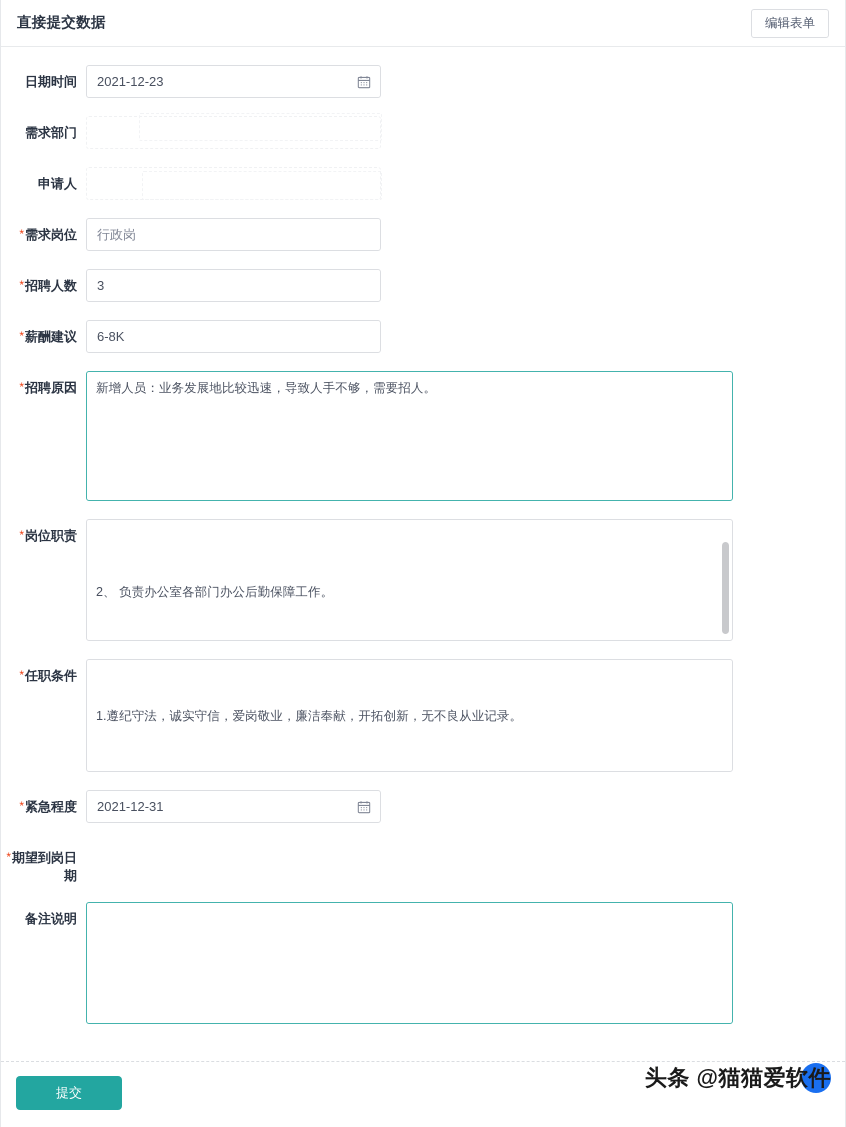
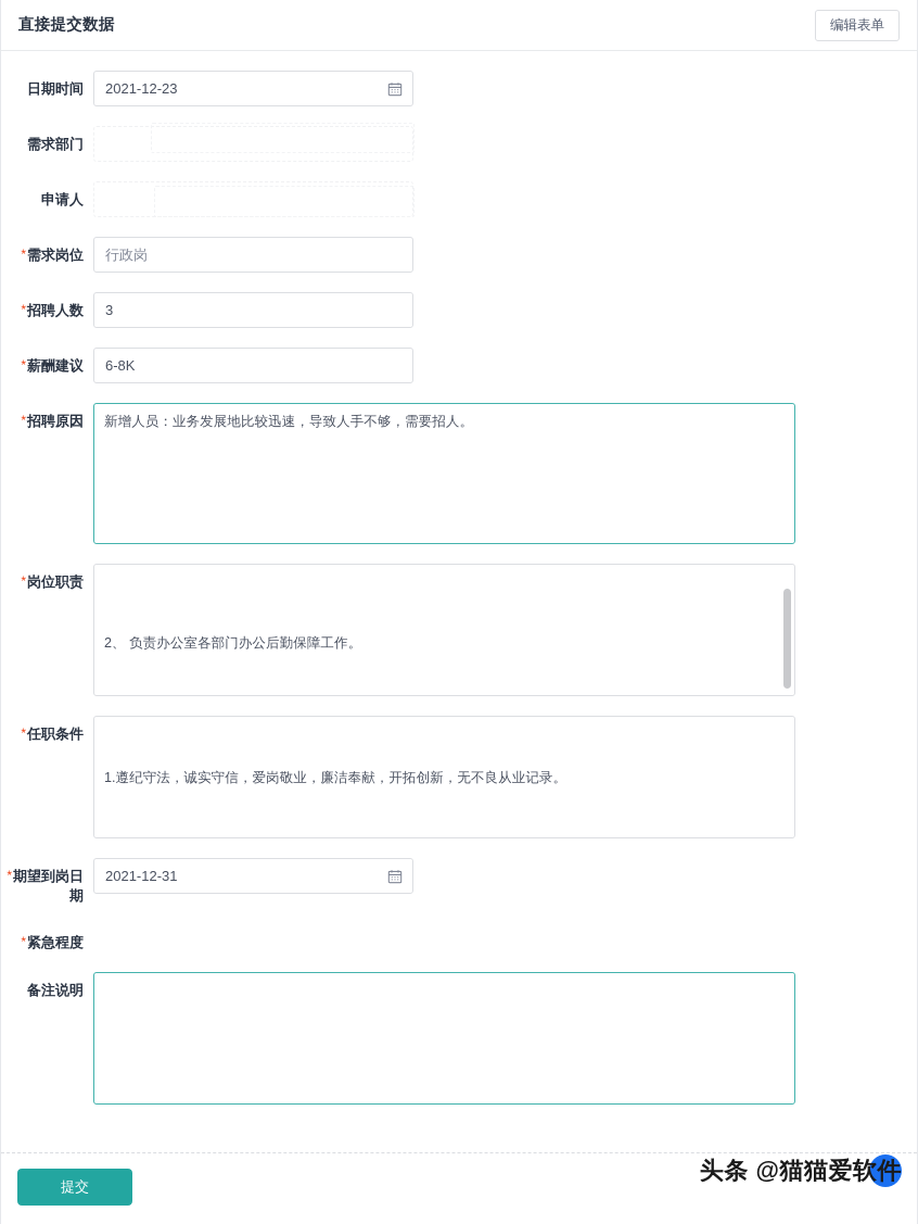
  直接提交数据
  编辑表单
  日期时间
  2021-12-23
  需求部门
  申请人
  *需求岗位
  行政岗
  *招聘人数
  3
  *薪酬建议
  6-8K
  *招聘原因
  新增人员：业务发展地比较迅速，导致人手不够，需要招人。
  *岗位职责
  2、 负责办公室各部门办公后勤保障工作。
  *任职条件
  1.遵纪守法，诚实守信，爱岗敬业，廉洁奉献，开拓创新，无不良从业记录。
- *紧急程度
+ *期望到岗日期
  2021-12-31
- *期望到岗日期
+ *紧急程度
  备注说明
  头条 @猫猫爱软件
  提交
